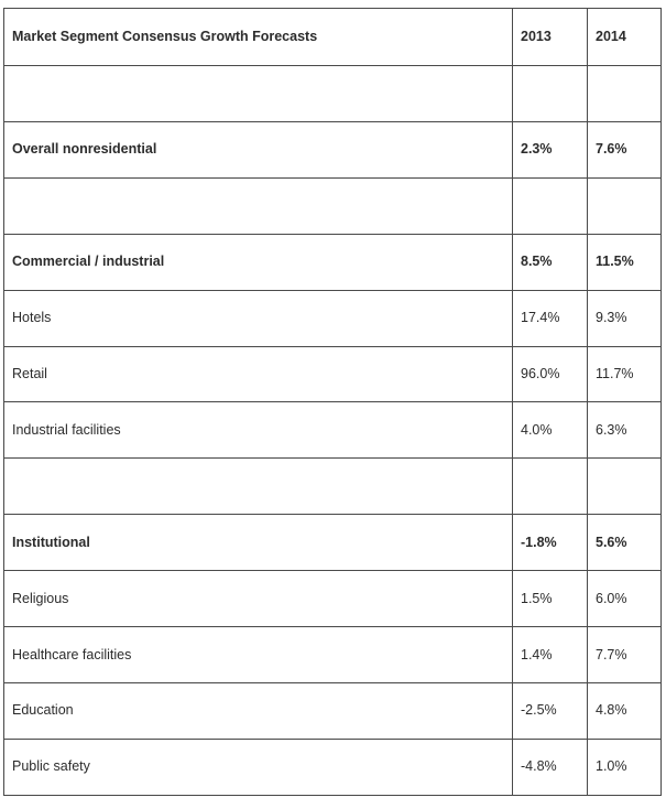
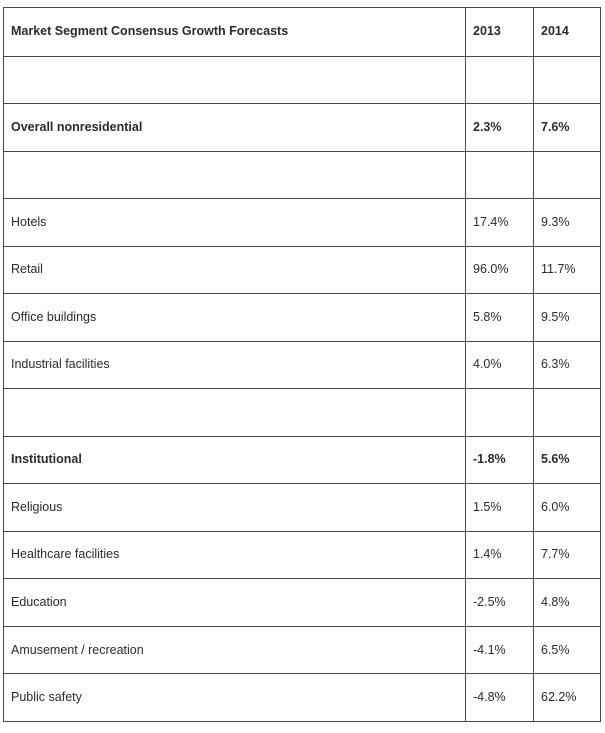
  Market Segment Consensus Growth Forecasts	2013	2014
  Overall nonresidential	2.3%	7.6%
- Commercial / industrial	8.5%	11.5%
  Hotels	17.4%	9.3%
  Retail	96.0%	11.7%
+ Office buildings	5.8%	9.5%
  Industrial facilities	4.0%	6.3%
  Institutional	-1.8%	5.6%
  Religious	1.5%	6.0%
  Healthcare facilities	1.4%	7.7%
  Education	-2.5%	4.8%
+ Amusement / recreation	-4.1%	6.5%
- Public safety	-4.8%	1.0%
+ Public safety	-4.8%	62.2%
